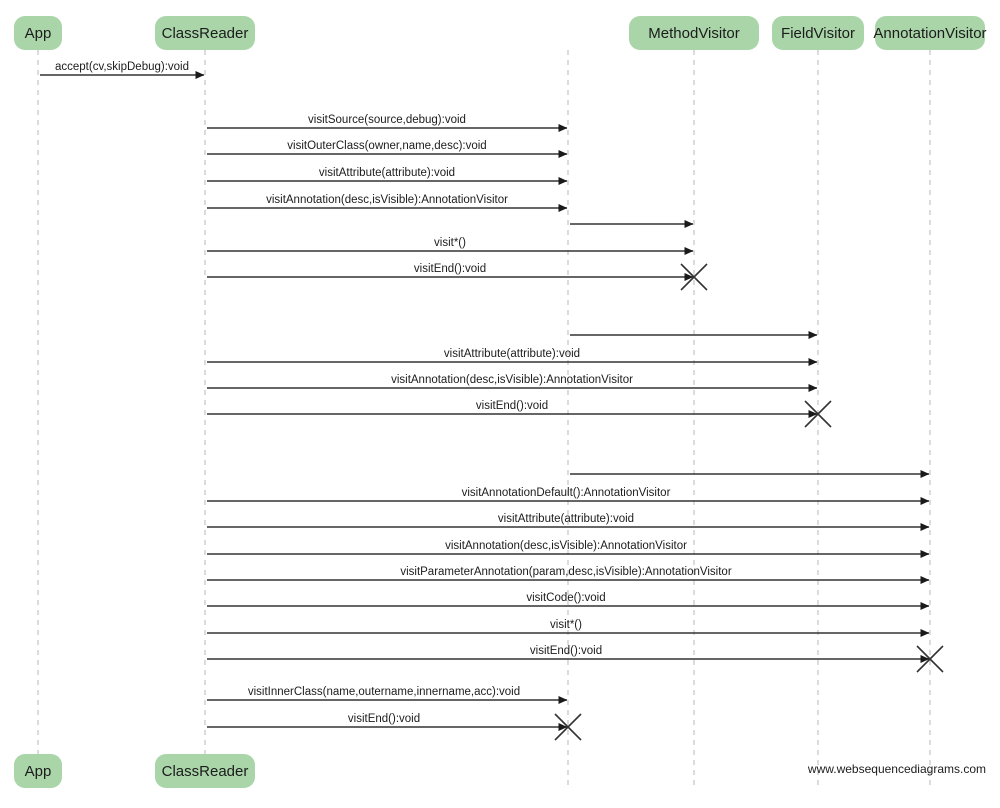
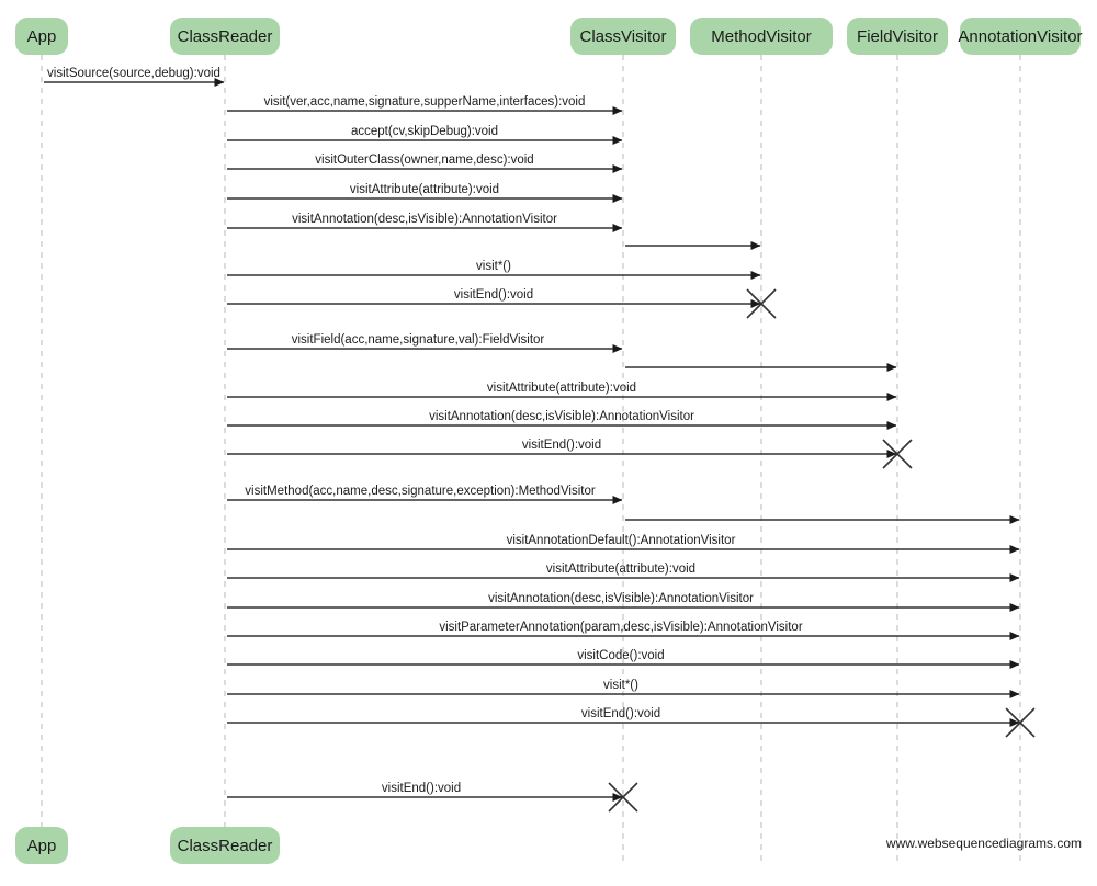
- accept(cv,skipDebug):void
+ visitSource(source,debug):void
+ visit(ver,acc,name,signature,supperName,interfaces):void
- visitSource(source,debug):void
+ accept(cv,skipDebug):void
  visitOuterClass(owner,name,desc):void
  visitAttribute(attribute):void
  visitAnnotation(desc,isVisible):AnnotationVisitor
  visit*()
  visitEnd():void
+ visitField(acc,name,signature,val):FieldVisitor
  visitAttribute(attribute):void
  visitAnnotation(desc,isVisible):AnnotationVisitor
  visitEnd():void
+ visitMethod(acc,name,desc,signature,exception):MethodVisitor
  visitAnnotationDefault():AnnotationVisitor
  visitAttribute(attribute):void
  visitAnnotation(desc,isVisible):AnnotationVisitor
  visitParameterAnnotation(param,desc,isVisible):AnnotationVisitor
  visitCode():void
  visit*()
  visitEnd():void
- visitInnerClass(name,outername,innername,acc):void
  visitEnd():void
  App
  App
  ClassReader
  ClassReader
+ ClassVisitor
  MethodVisitor
  FieldVisitor
  AnnotationVisitor
  www.websequencediagrams.com
